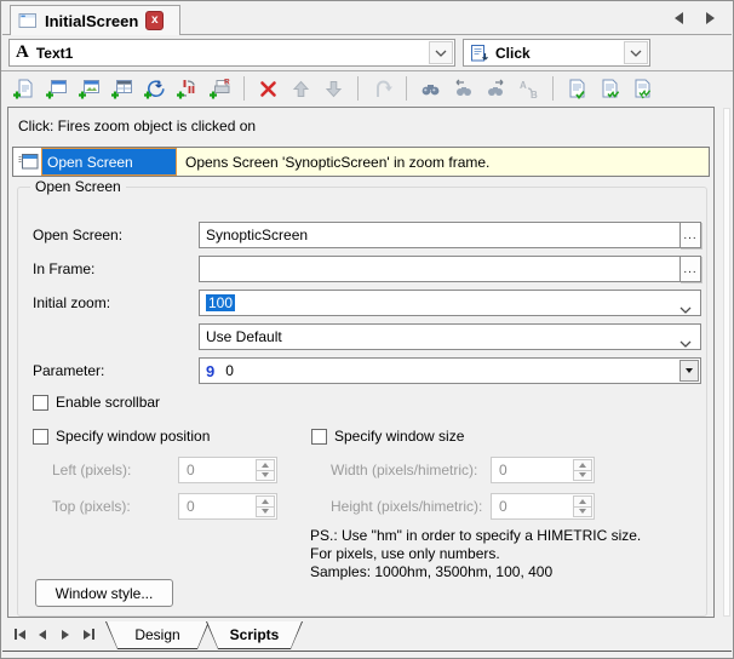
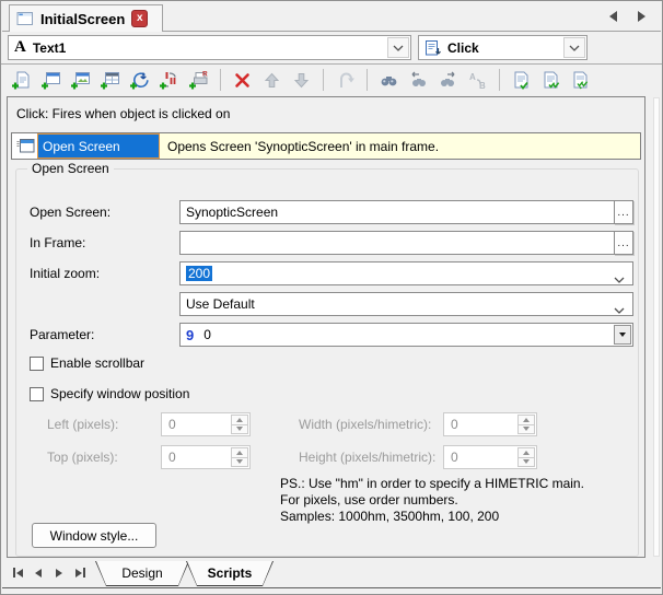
  InitialScreen
  x
  A
  Text1
  Click
  A
  B
- Click: Fires zoom object is clicked on
+ Click: Fires when object is clicked on
  Open Screen
- Opens Screen 'SynopticScreen' in zoom frame.
+ Opens Screen 'SynopticScreen' in main frame.
  Open Screen
  Open Screen:
  SynopticScreen
  ...
  In Frame:
  ...
  Initial zoom:
- 100
+ 200
  Use Default
  Parameter:
  9
  0
  Enable scrollbar
  Specify window position
- Specify window size
  Left (pixels):
  0
  Top (pixels):
  0
  Width (pixels/himetric):
  0
  Height (pixels/himetric):
  0
- PS.: Use "hm" in order to specify a HIMETRIC size.
+ PS.: Use "hm" in order to specify a HIMETRIC main.
- For pixels, use only numbers.
+ For pixels, use order numbers.
- Samples: 1000hm, 3500hm, 100, 400
+ Samples: 1000hm, 3500hm, 100, 200
  Window style...
  Design
  Scripts
